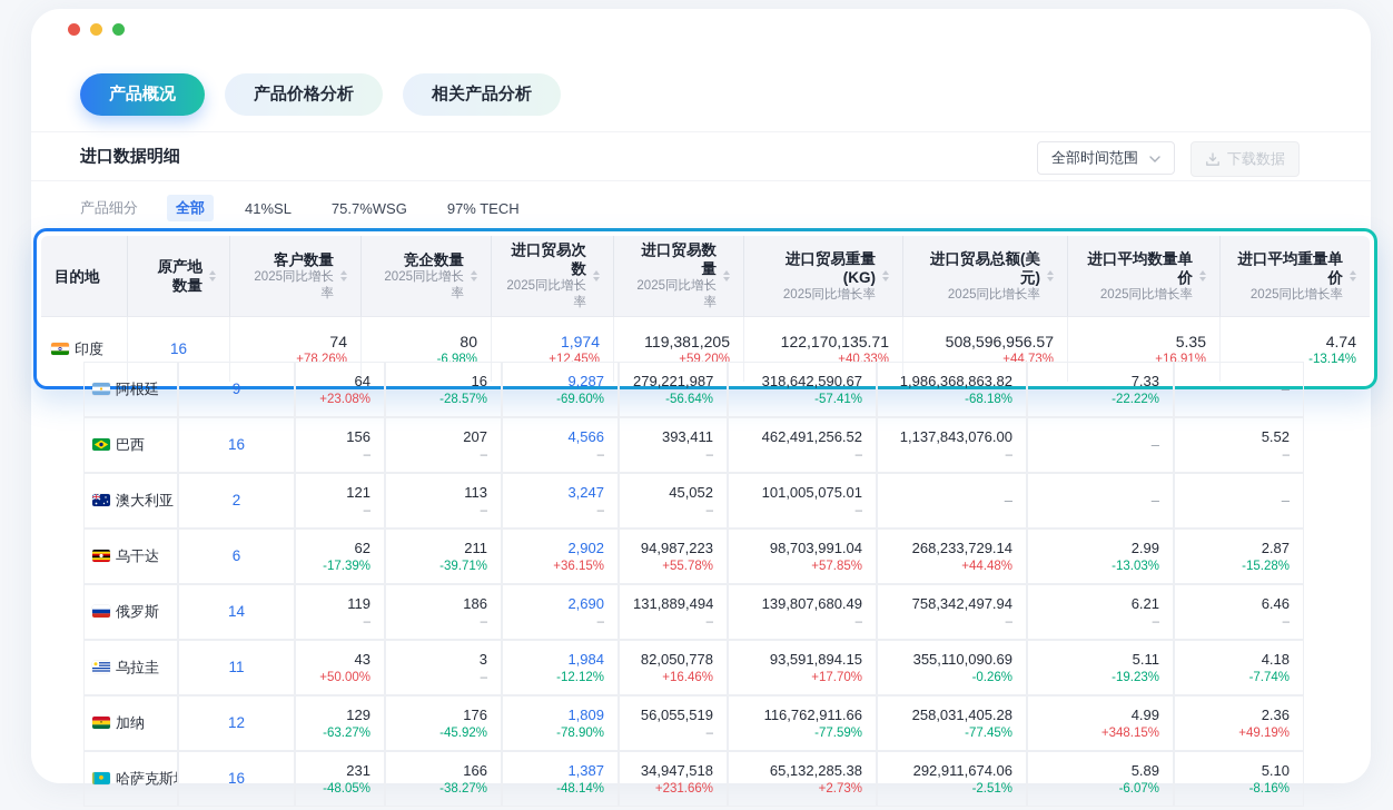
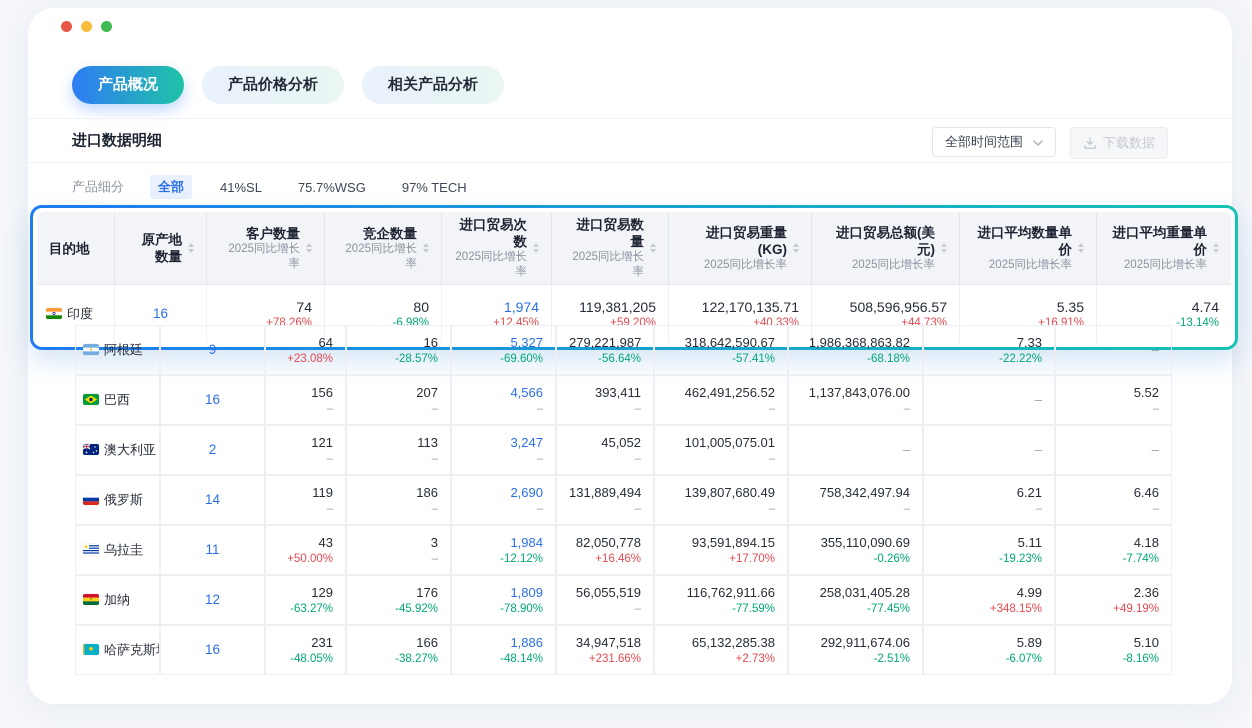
  产品概况
  产品价格分析
  相关产品分析
  进口数据明细
  全部时间范围
  下载数据
  产品细分
  全部
  41%SL
  75.7%WSG
  97% TECH
  目的地	原产地数量	客户数量2025同比增长率	竞企数量2025同比增长率	进口贸易次数2025同比增长率	进口贸易数量2025同比增长率	进口贸易重量(KG)2025同比增长率	进口贸易总额(美元)2025同比增长率	进口平均数量单价2025同比增长率	进口平均重量单价2025同比增长率
  印度	16	74+78.26%	80-6.98%	1,974+12.45%	119,381,205+59.20%	122,170,135.71+40.33%	508,596,956.57+44.73%	5.35+16.91%	4.74-13.14%
- 阿根廷	9	64+23.08%	16-28.57%	9,287-69.60%	279,221,987-56.64%	318,642,590.67-57.41%	1,986,368,863.82-68.18%	7.33-22.22%	–
+ 阿根廷	9	64+23.08%	16-28.57%	5,327-69.60%	279,221,987-56.64%	318,642,590.67-57.41%	1,986,368,863.82-68.18%	7.33-22.22%	–
  巴西	16	156–	207–	4,566–	393,411–	462,491,256.52–	1,137,843,076.00–	–	5.52–
  澳大利亚	2	121–	113–	3,247–	45,052–	101,005,075.01–	–	–	–
- 乌干达	6	62-17.39%	211-39.71%	2,902+36.15%	94,987,223+55.78%	98,703,991.04+57.85%	268,233,729.14+44.48%	2.99-13.03%	2.87-15.28%
  俄罗斯	14	119–	186–	2,690–	131,889,494–	139,807,680.49–	758,342,497.94–	6.21–	6.46–
  乌拉圭	11	43+50.00%	3–	1,984-12.12%	82,050,778+16.46%	93,591,894.15+17.70%	355,110,090.69-0.26%	5.11-19.23%	4.18-7.74%
  加纳	12	129-63.27%	176-45.92%	1,809-78.90%	56,055,519–	116,762,911.66-77.59%	258,031,405.28-77.45%	4.99+348.15%	2.36+49.19%
- 哈萨克斯	16	231-48.05%	166-38.27%	1,387-48.14%	34,947,518+231.66%	65,132,285.38+2.73%	292,911,674.06-2.51%	5.89-6.07%	5.10-8.16%
+ 哈萨克斯	16	231-48.05%	166-38.27%	1,886-48.14%	34,947,518+231.66%	65,132,285.38+2.73%	292,911,674.06-2.51%	5.89-6.07%	5.10-8.16%
